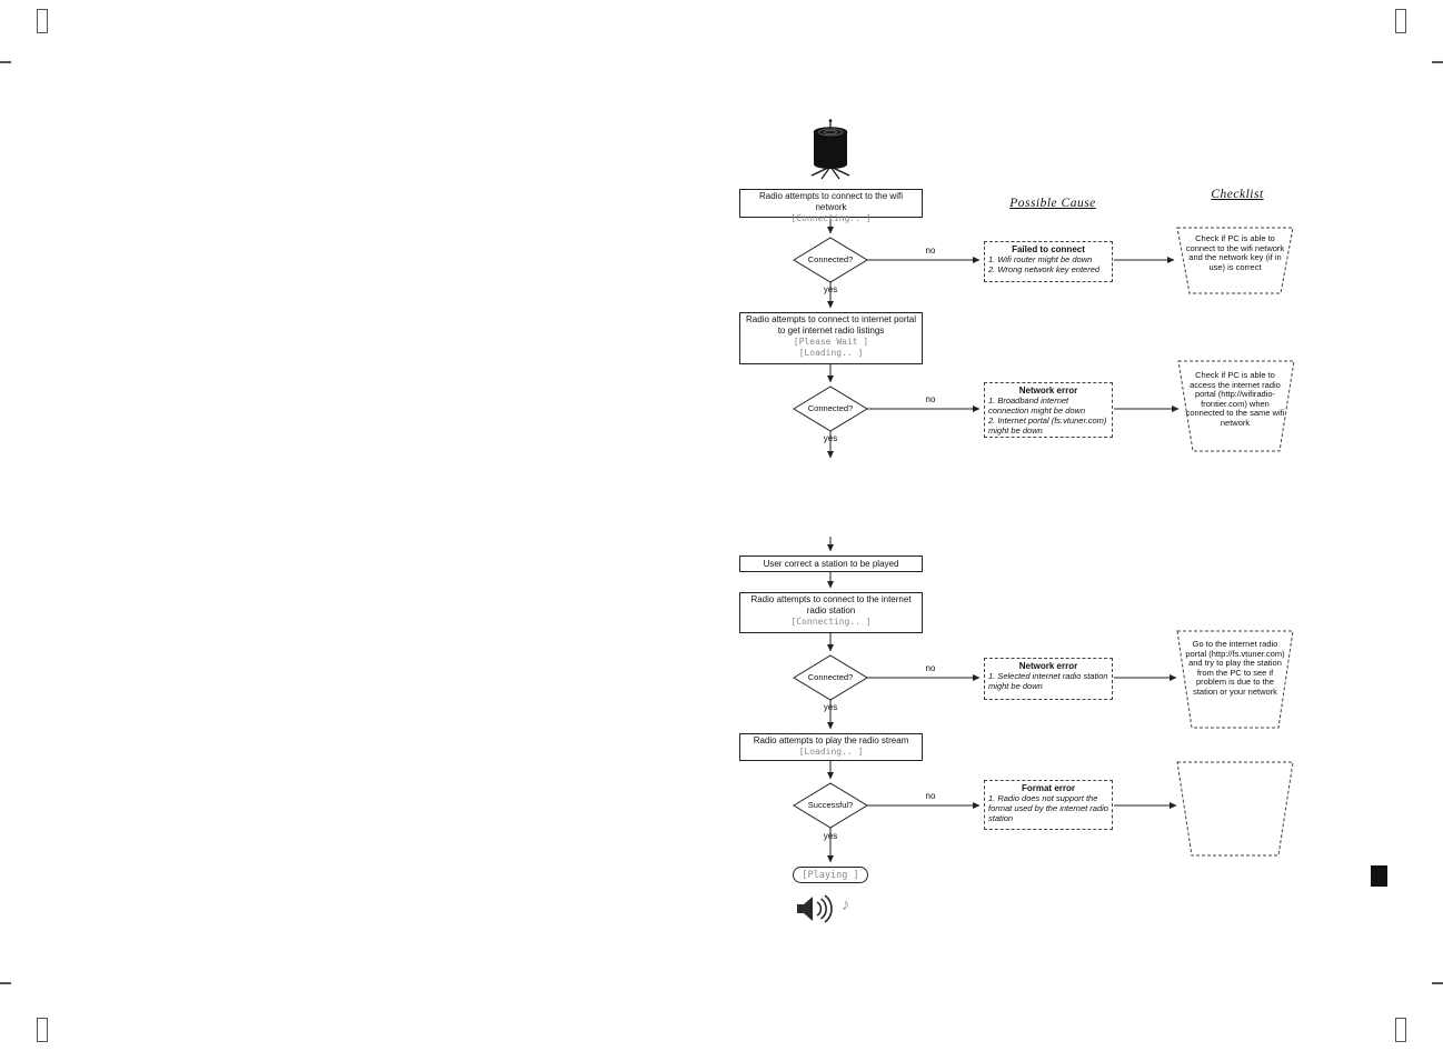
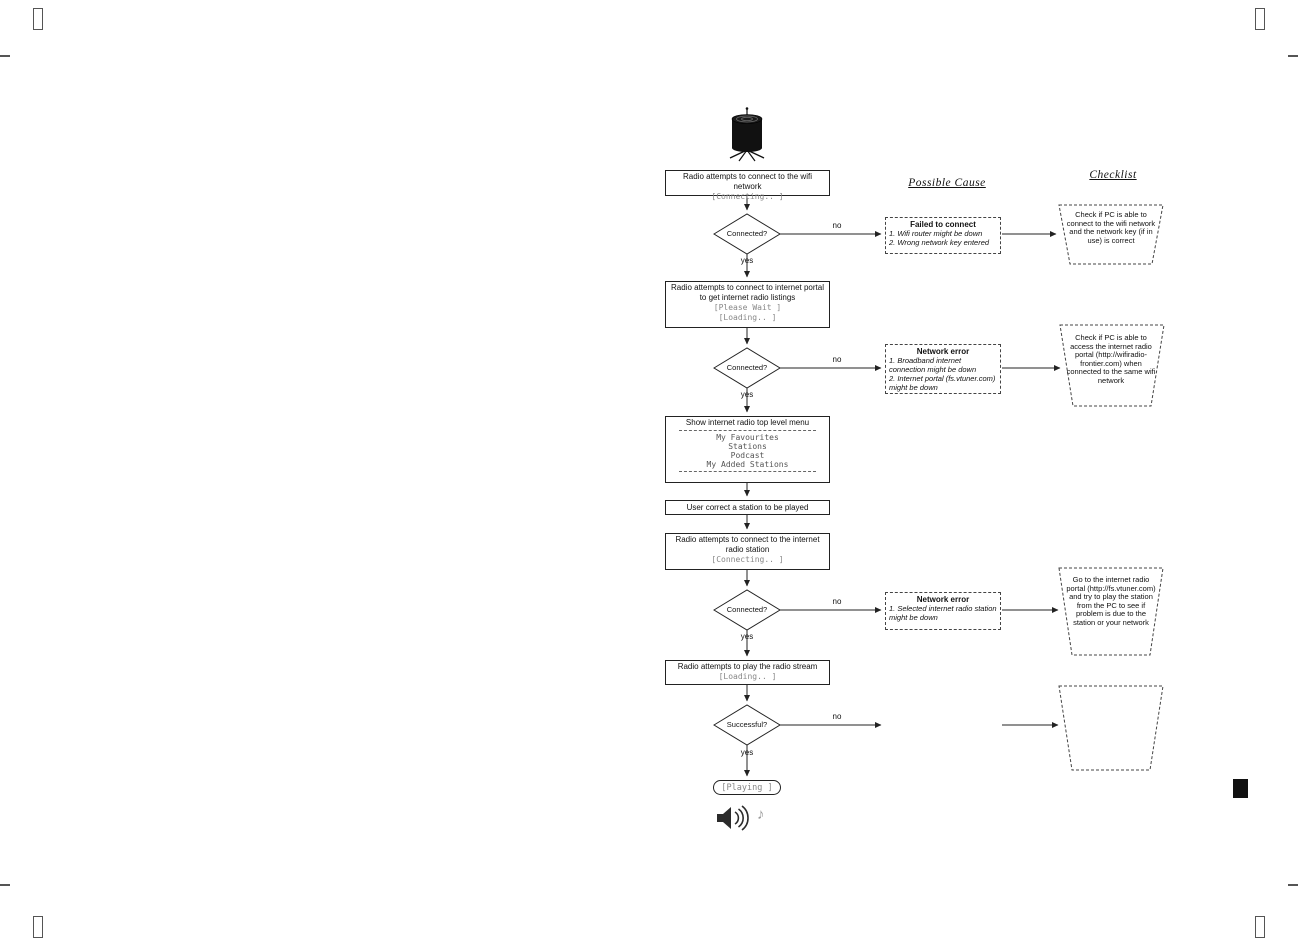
  Possible Cause
  Checklist
  Radio attempts to connect to the wifi network
  [Connecting.. ]
  Radio attempts to connect to internet portal to get internet radio listings
  [Please Wait ]
  [Loading.. ]
+ Show internet radio top level menu
+ My Favourites
+ Stations
+ Podcast
+ My Added Stations
  User correct a station to be played
  Radio attempts to connect to the internet radio station
  [Connecting.. ]
  Radio attempts to play the radio stream
  [Loading.. ]
  Connected?
  Connected?
  Connected?
  Successful?
  no
  yes
  no
  yes
  no
  yes
  no
  yes
  Failed to connect
  1. Wifi router might be down
  2. Wrong network key entered
  Network error
  1. Broadband internet connection might be down
  2. Internet portal (fs.vtuner.com) might be down
  Network error
  1. Selected internet radio station might be down
- Format error
- 1. Radio does not support the format used by the internet radio station
  Check if PC is able to connect to the wifi network and the network key (if in use) is correct
  Check if PC is able to access the internet radio portal (http://wifiradio-frontier.com) when connected to the same wifi network
  Go to the internet radio portal (http://fs.vtuner.com) and try to play the station from the PC to see if problem is due to the station or your network
  [Playing ]
  ♪
